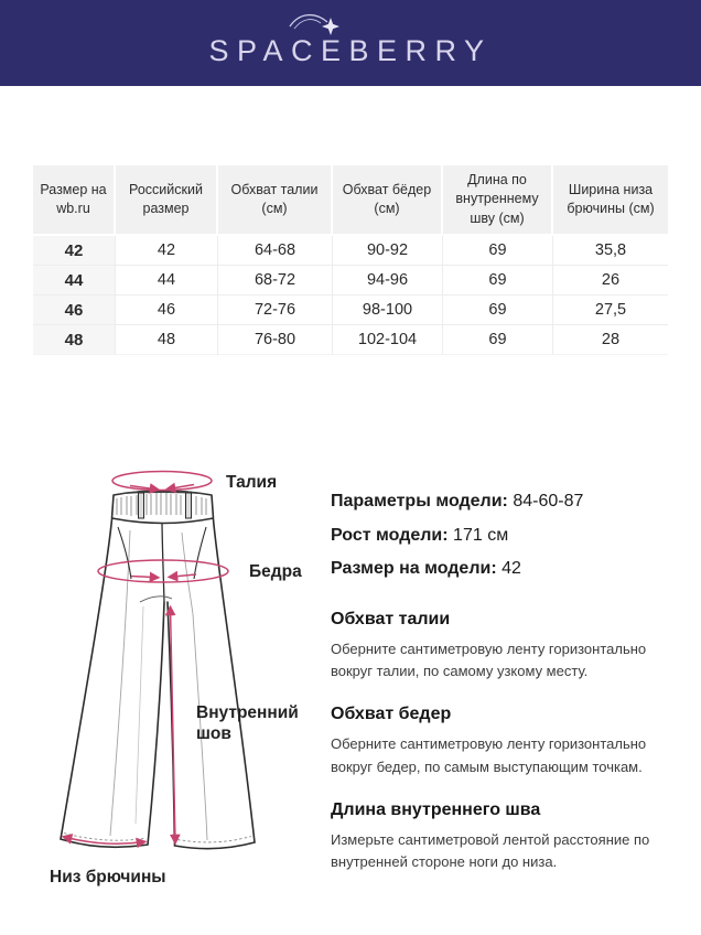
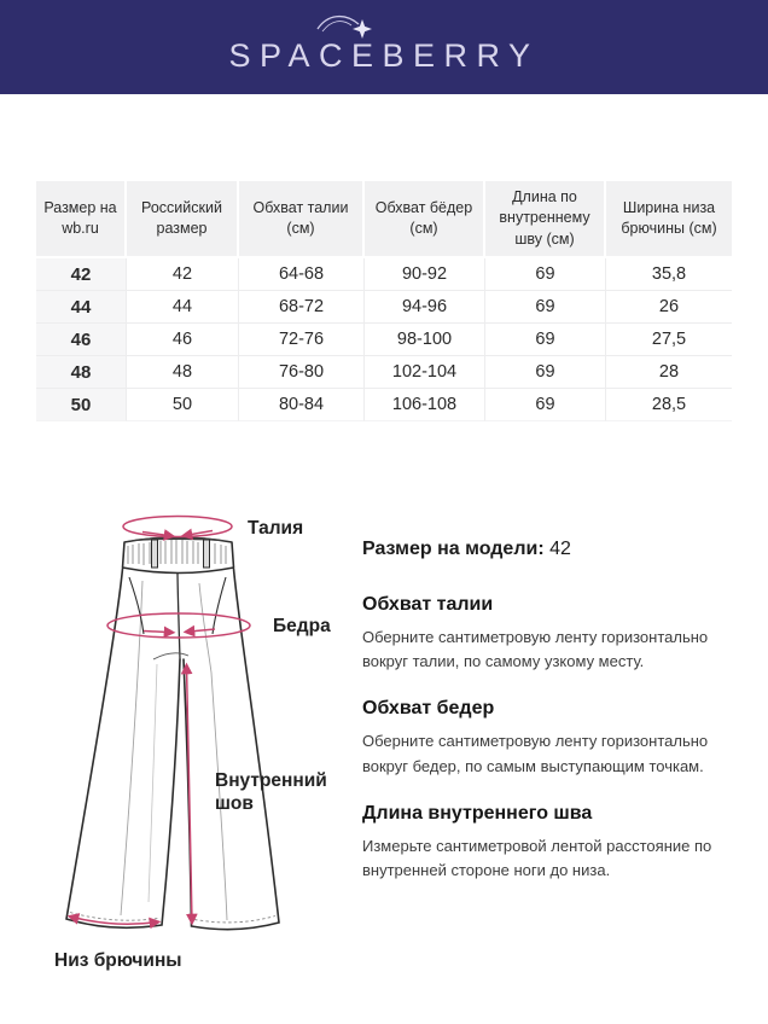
  SPACEBERRY
  Размер на wb.ru	Российский размер	Обхват талии (см)	Обхват бёдер (см)	Длина по внутреннему шву (см)	Ширина низа брючины (см)
  42	42	64-68	90-92	69	35,8
  44	44	68-72	94-96	69	26
  46	46	72-76	98-100	69	27,5
  48	48	76-80	102-104	69	28
+ 50	50	80-84	106-108	69	28,5
  Талия
  Бедра
  Внутренний шов
  Низ брючины
- Параметры модели: 84-60-87
- Рост модели: 171 см
  Размер на модели: 42
  Обхват талии
  Оберните сантиметровую ленту горизонтально вокруг талии, по самому узкому месту.
  Обхват бедер
  Оберните сантиметровую ленту горизонтально вокруг бедер, по самым выступающим точкам.
  Длина внутреннего шва
  Измерьте сантиметровой лентой расстояние по внутренней стороне ноги до низа.
